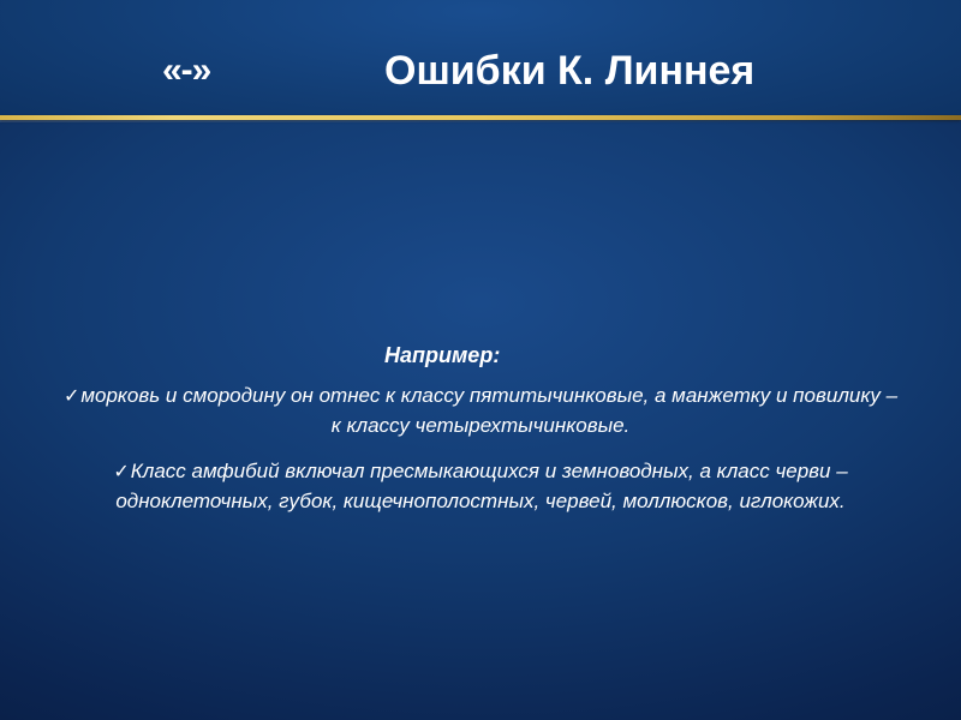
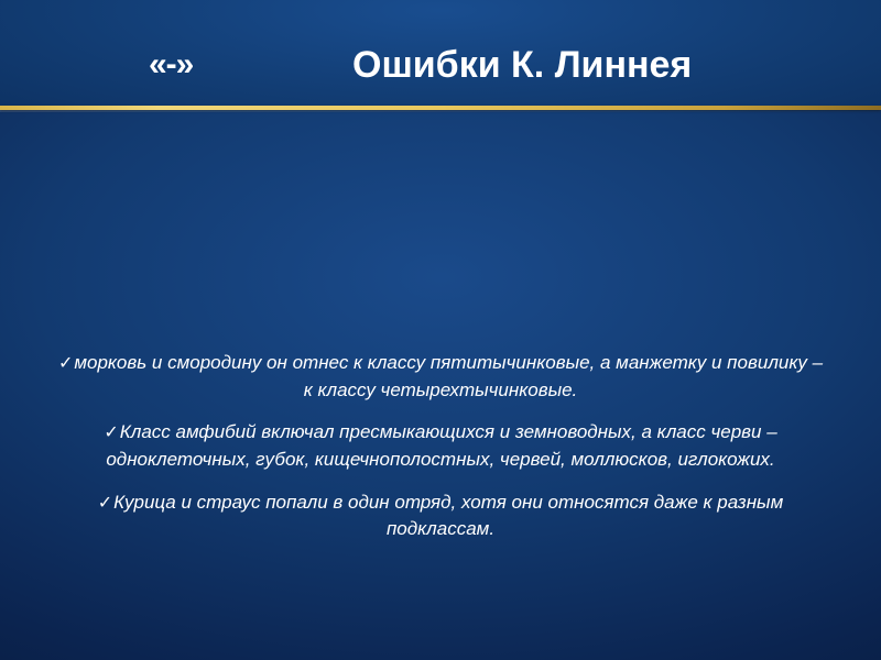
  «-»
  Ошибки К. Линнея
- Например:
  ✓морковь и смородину он отнес к классу пятитычинковые, а манжетку и повилику – к классу четырехтычинковые.
  ✓Класс амфибий включал пресмыкающихся и земноводных, а класс черви – одноклеточных, губок, кищечнополостных, червей, моллюсков, иглокожих.
+ ✓Курица и страус попали в один отряд, хотя они относятся даже к разным подклассам.
